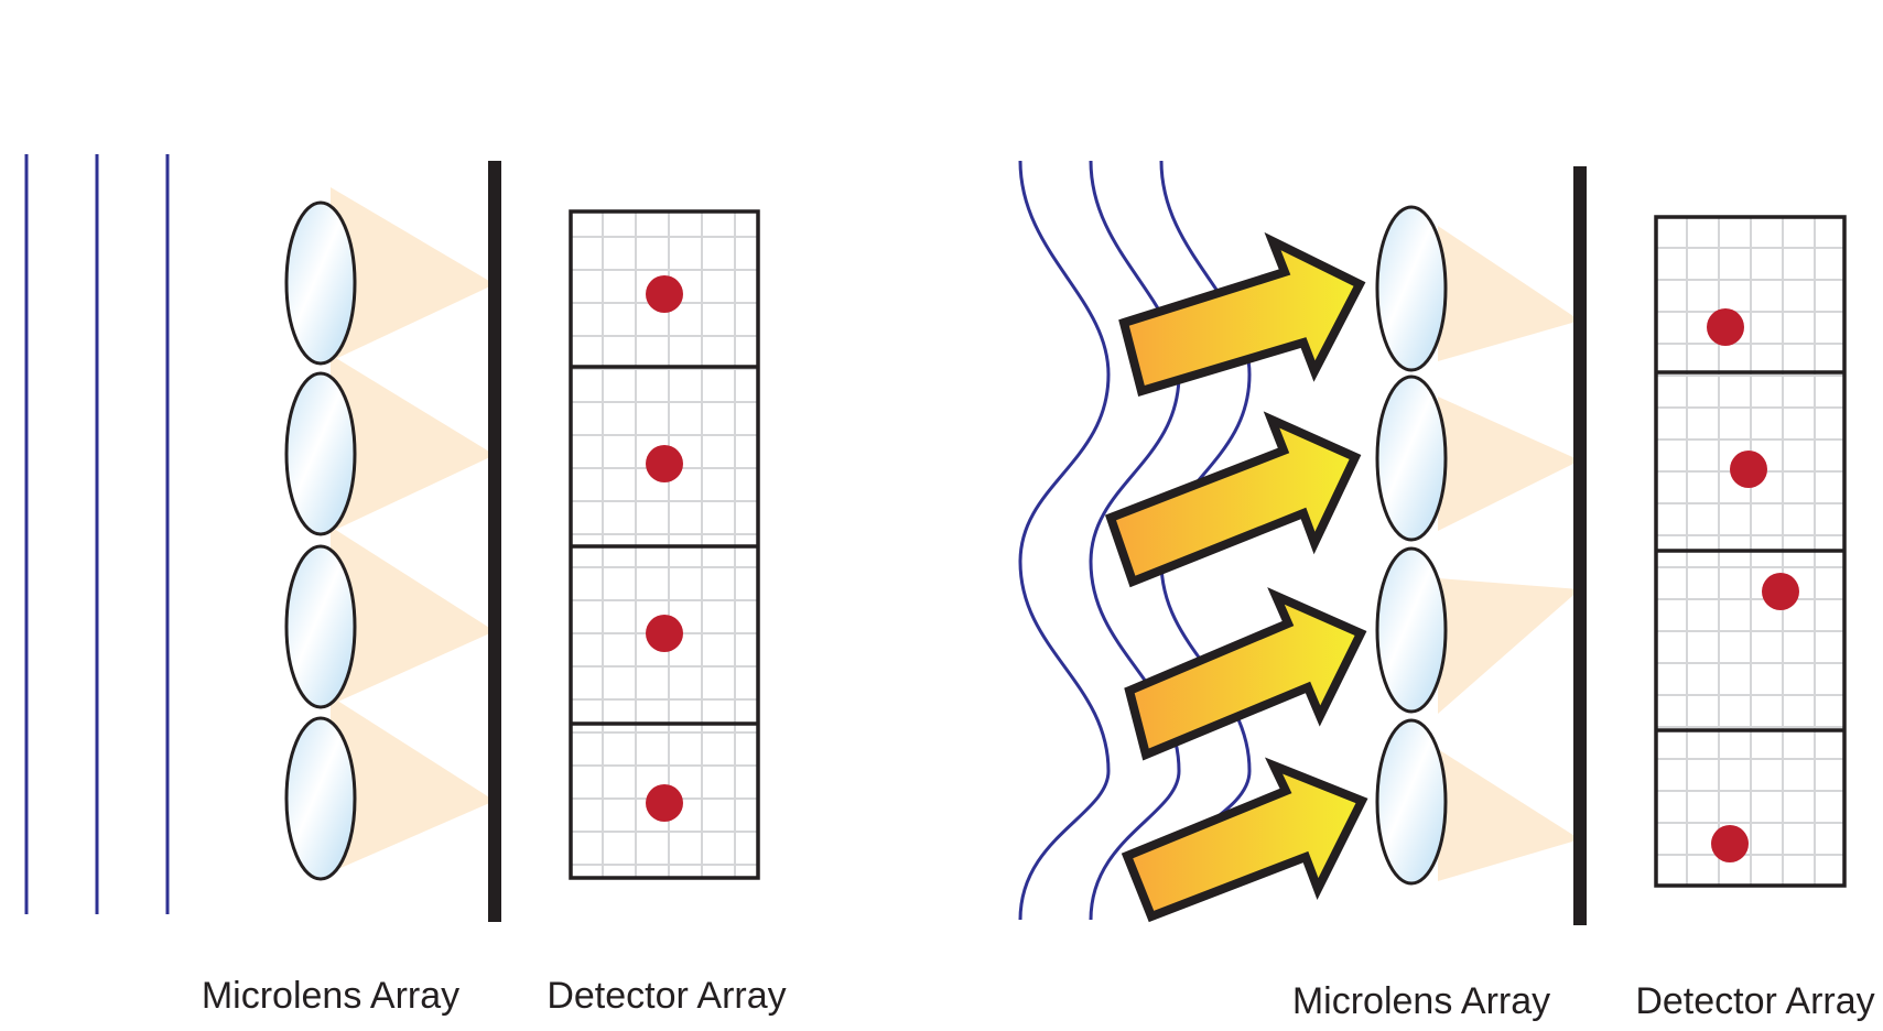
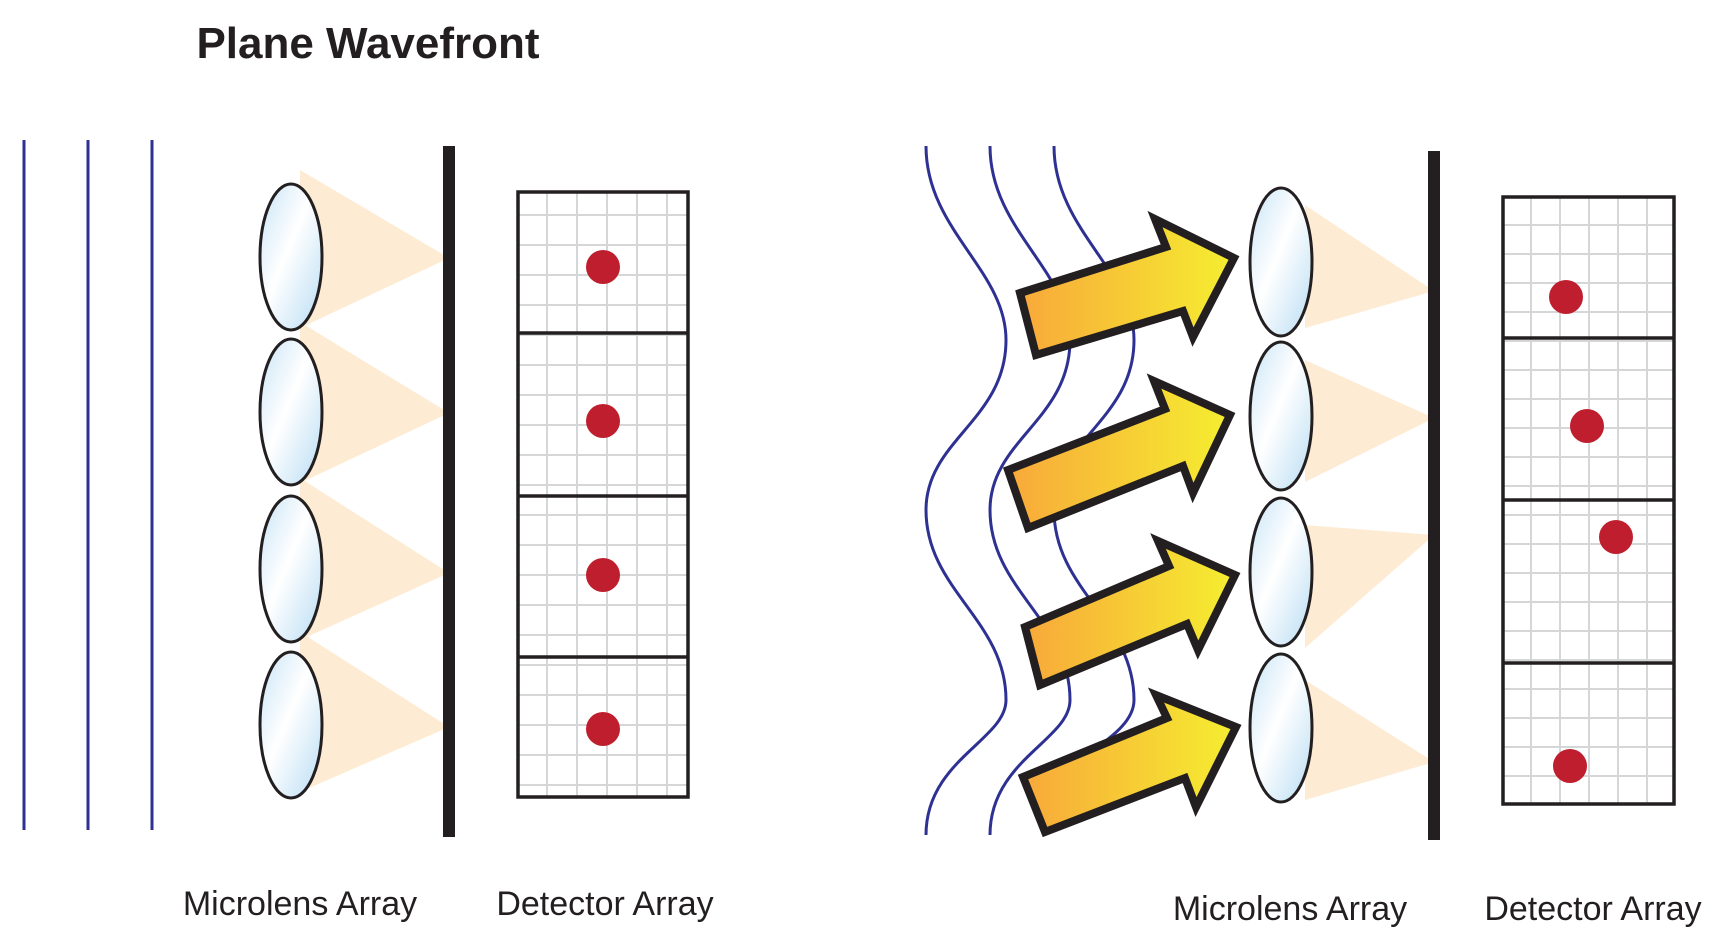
+ Plane Wavefront
  Microlens Array
  Detector Array
  Microlens Array
  Detector Array
